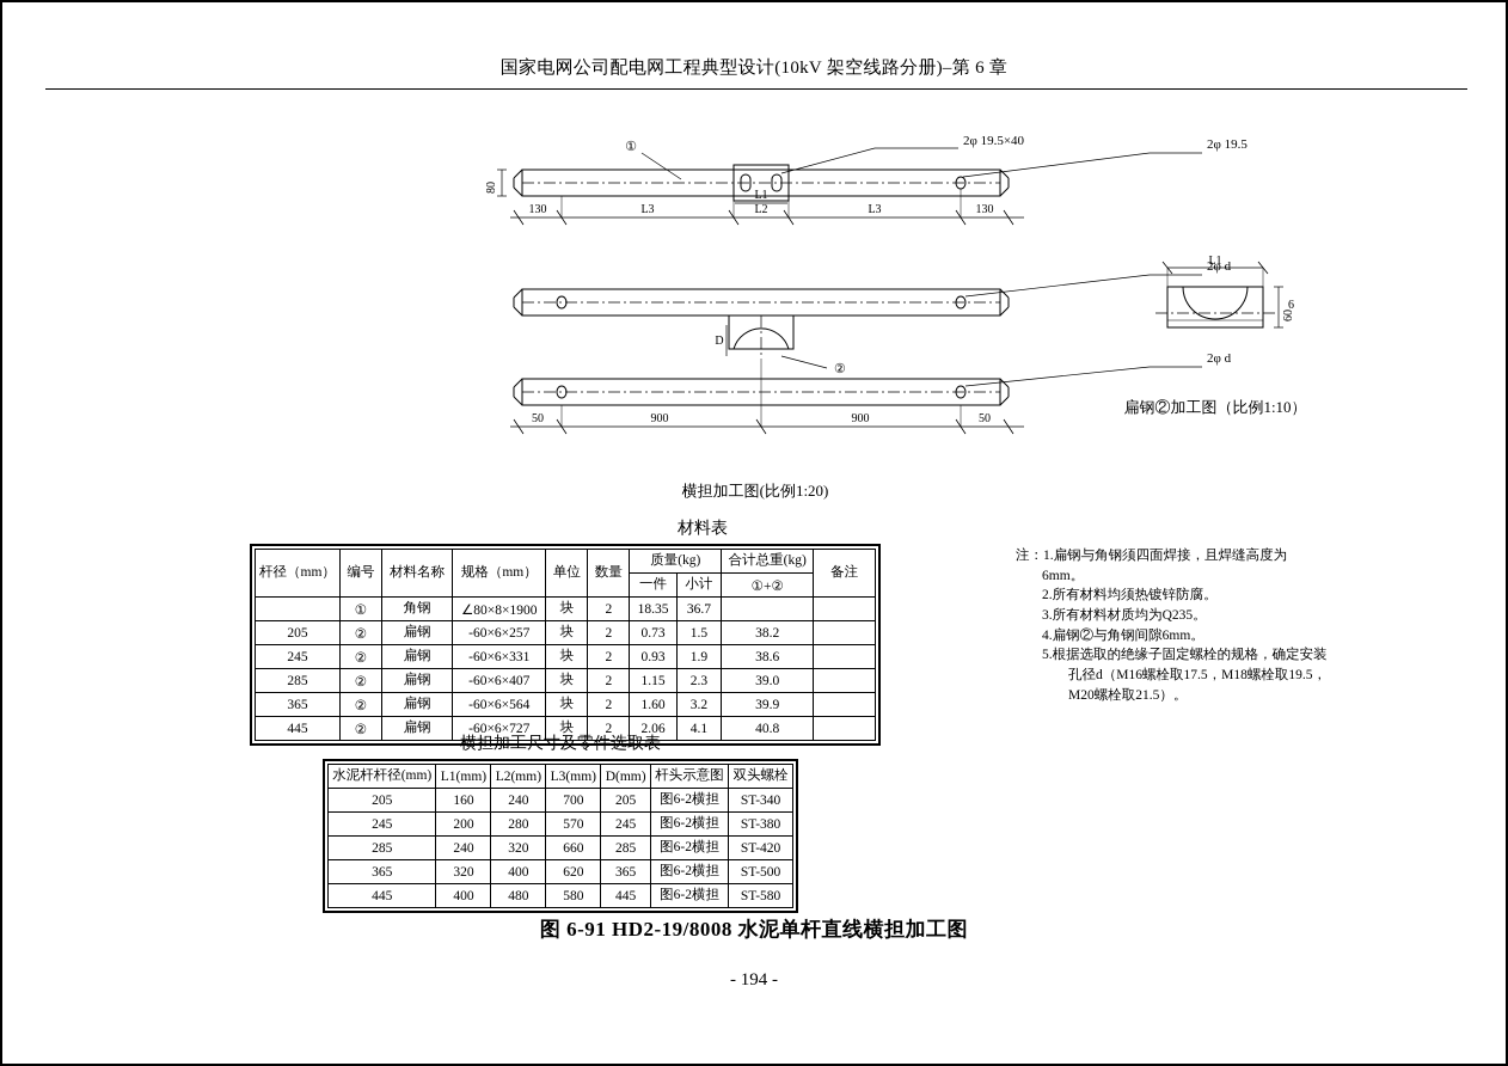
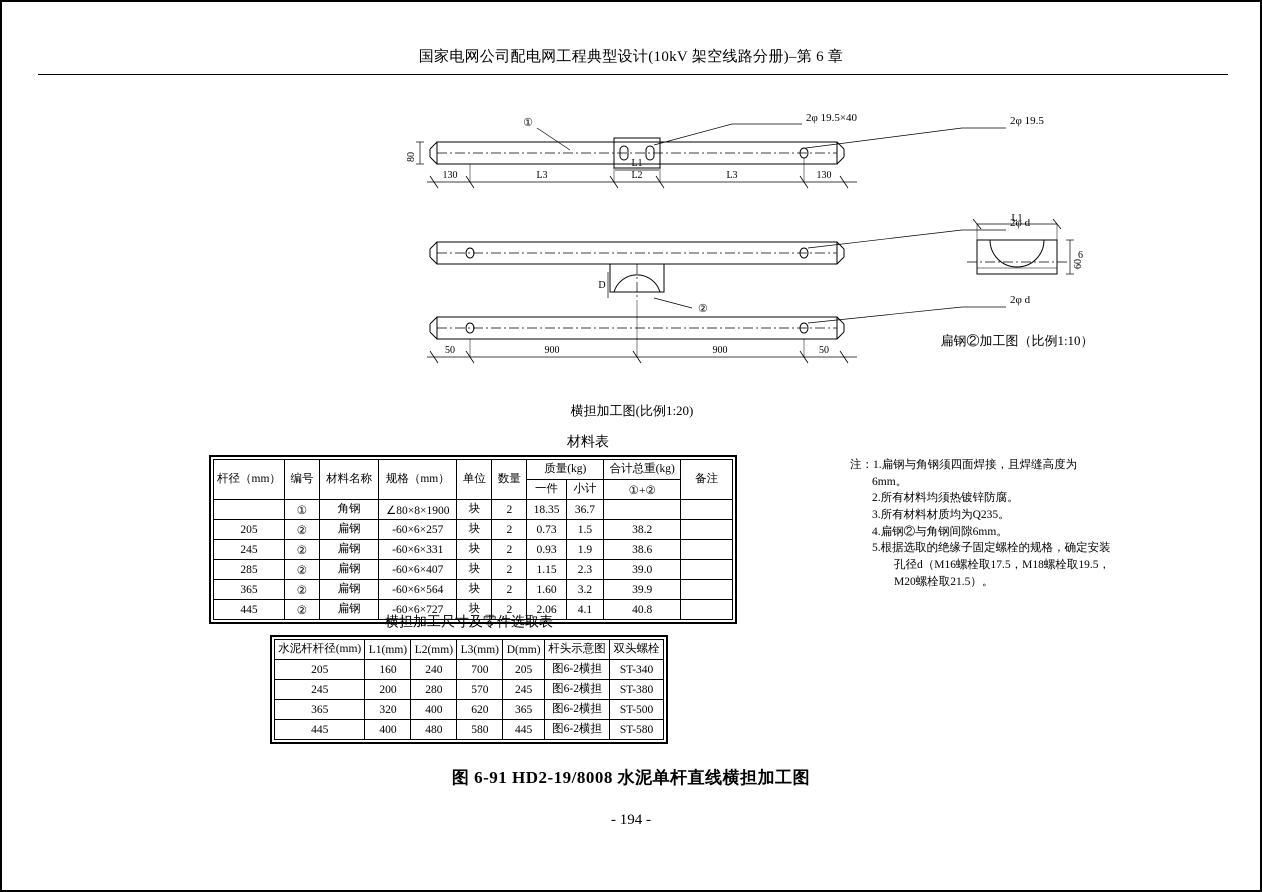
  国家电网公司配电网工程典型设计(10kV 架空线路分册)–第 6 章
  ①
  2φ 19.5×40
  2φ 19.5
  2φ d
  2φ d
  130
  L3
  L1
  L2
  L3
  130
  ②
  D
  50
  900
  900
  50
  L1
  6
  横担加工图(比例1:20)
  扁钢②加工图（比例1:10）
  材料表
  杆径（mm）	编号	材料名称	规格（mm）	单位	数量	质量(kg)	合计总重(kg)	备注
  一件	小计	①+②
  	①	角钢	∠80×8×1900	块	2	18.35	36.7
  205	②	扁钢	-60×6×257	块	2	0.73	1.5	38.2
  245	②	扁钢	-60×6×331	块	2	0.93	1.9	38.6
  285	②	扁钢	-60×6×407	块	2	1.15	2.3	39.0
  365	②	扁钢	-60×6×564	块	2	1.60	3.2	39.9
  445	②	扁钢	-60×6×727	块	2	2.06	4.1	40.8
  横担加工尺寸及零件选取表
  水泥杆杆径(mm)	L1(mm)	L2(mm)	L3(mm)	D(mm)	杆头示意图	双头螺栓
  205	160	240	700	205	图6-2横担	ST-340
  245	200	280	570	245	图6-2横担	ST-380
- 285	240	320	660	285	图6-2横担	ST-420
  365	320	400	620	365	图6-2横担	ST-500
  445	400	480	580	445	图6-2横担	ST-580
  注：1.扁钢与角钢须四面焊接，且焊缝高度为6mm。
  2.所有材料均须热镀锌防腐。
  3.所有材料材质均为Q235。
  4.扁钢②与角钢间隙6mm。
  5.根据选取的绝缘子固定螺栓的规格，确定安装孔径d（M16螺栓取17.5，M18螺栓取19.5，M20螺栓取21.5）。
  图 6-91 HD2-19/8008 水泥单杆直线横担加工图
  - 194 -
